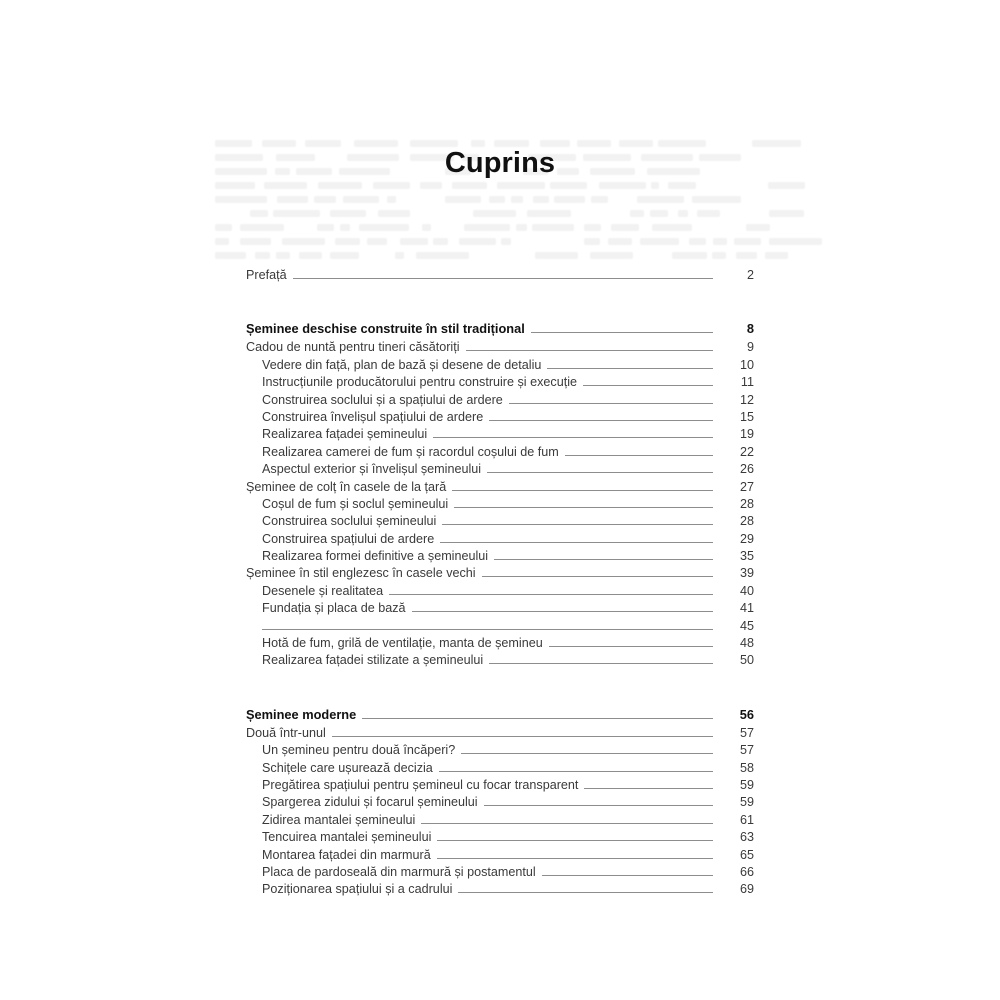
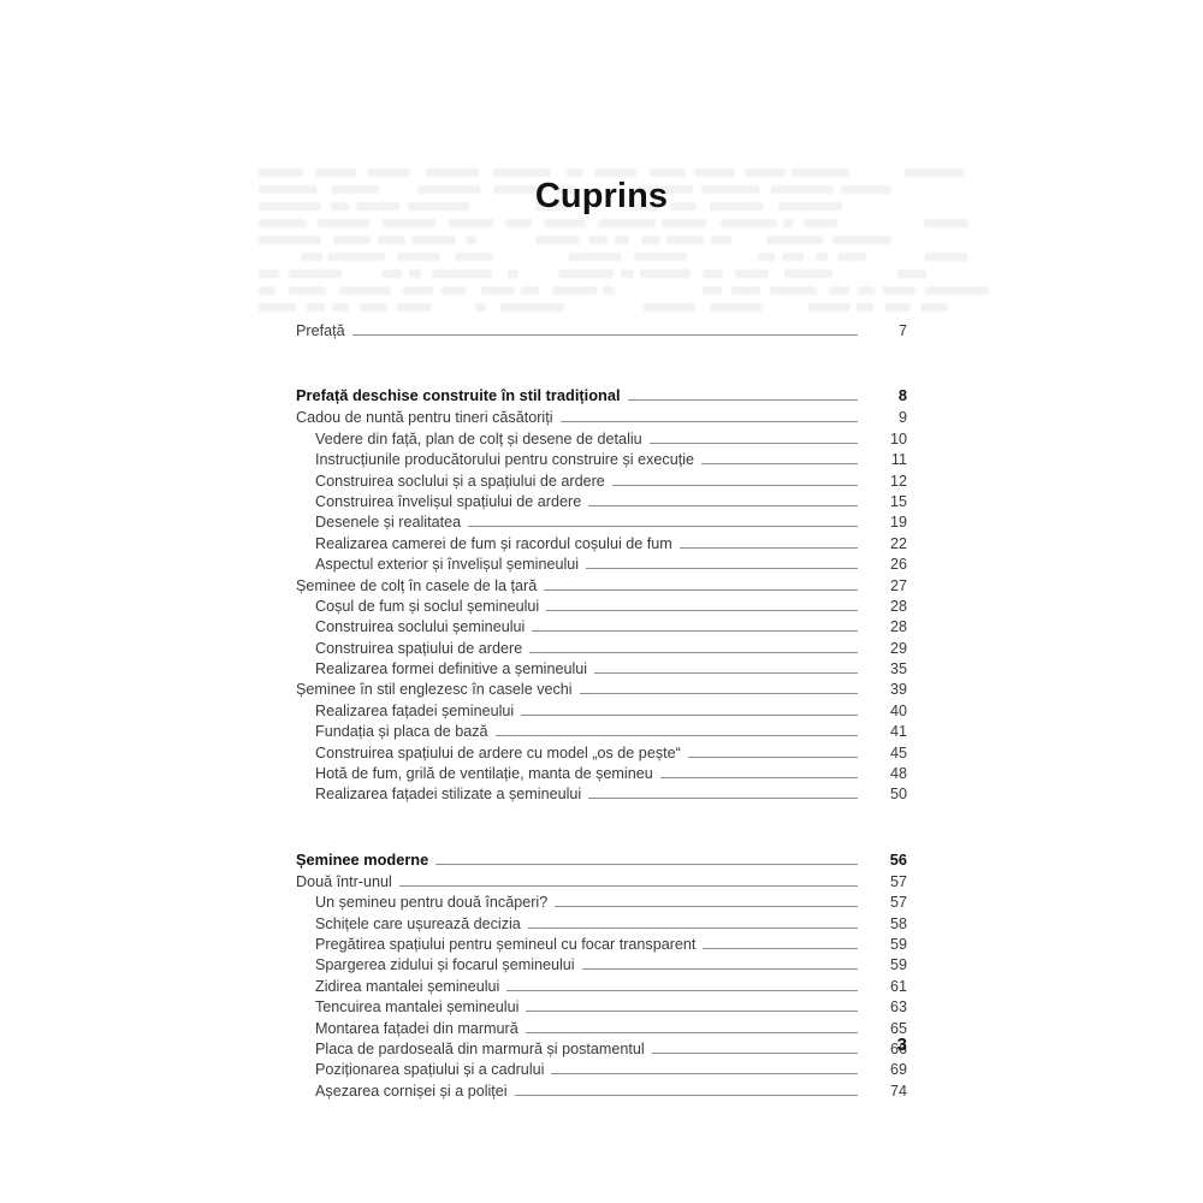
  Cuprins
  Prefață
- 2
+ 7
- Șeminee deschise construite în stil tradițional
+ Prefață deschise construite în stil tradițional
  8
  Cadou de nuntă pentru tineri căsătoriți
  9
- Vedere din față, plan de bază și desene de detaliu
+ Vedere din față, plan de colț și desene de detaliu
  10
  Instrucțiunile producătorului pentru construire și execuție
  11
  Construirea soclului și a spațiului de ardere
  12
  Construirea învelișul spațiului de ardere
  15
- Realizarea fațadei șemineului
+ Desenele și realitatea
  19
  Realizarea camerei de fum și racordul coșului de fum
  22
  Aspectul exterior și învelișul șemineului
  26
  Șeminee de colț în casele de la țară
  27
  Coșul de fum și soclul șemineului
  28
  Construirea soclului șemineului
  28
  Construirea spațiului de ardere
  29
  Realizarea formei definitive a șemineului
  35
  Șeminee în stil englezesc în casele vechi
  39
- Desenele și realitatea
+ Realizarea fațadei șemineului
  40
  Fundația și placa de bază
  41
+ Construirea spațiului de ardere cu model „os de pește“
  45
  Hotă de fum, grilă de ventilație, manta de șemineu
  48
  Realizarea fațadei stilizate a șemineului
  50
  Șeminee moderne
  56
  Două într-unul
  57
  Un șemineu pentru două încăperi?
  57
  Schițele care ușurează decizia
  58
  Pregătirea spațiului pentru șemineul cu focar transparent
  59
  Spargerea zidului și focarul șemineului
  59
  Zidirea mantalei șemineului
  61
  Tencuirea mantalei șemineului
  63
  Montarea fațadei din marmură
  65
  Placa de pardoseală din marmură și postamentul
  66
  Poziționarea spațiului și a cadrului
  69
+ Așezarea cornișei și a poliței
+ 74
+ 3
